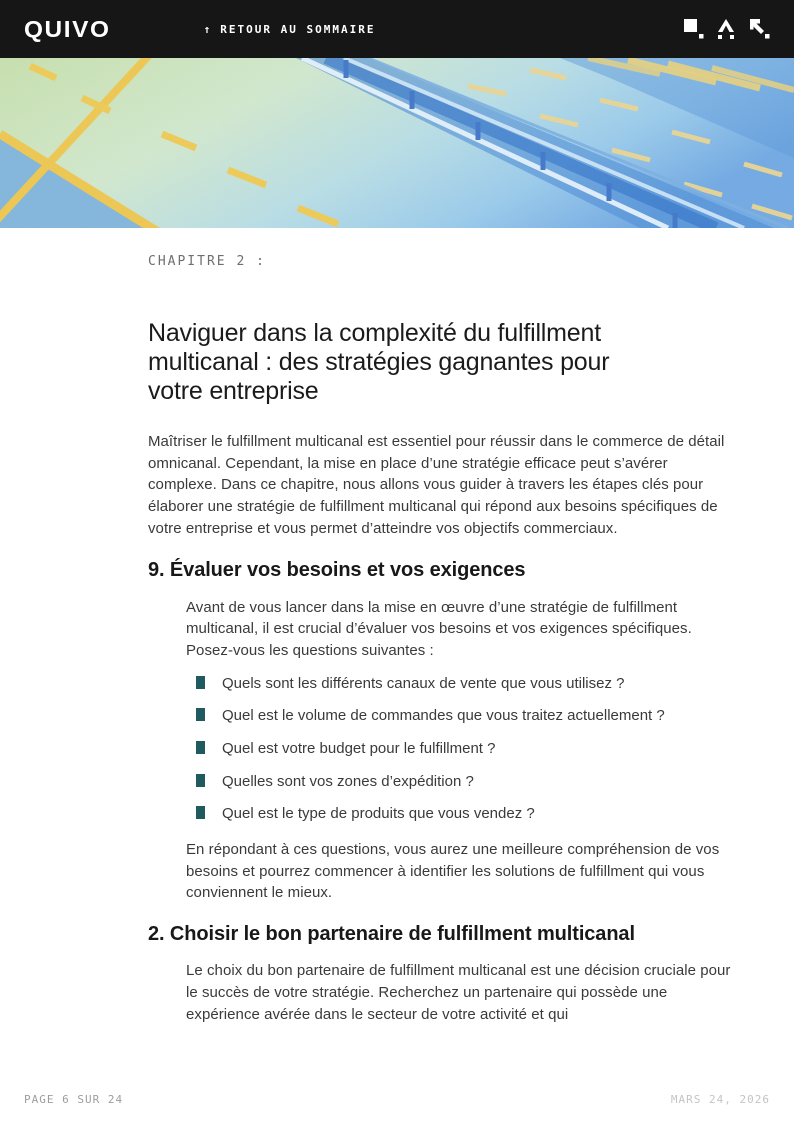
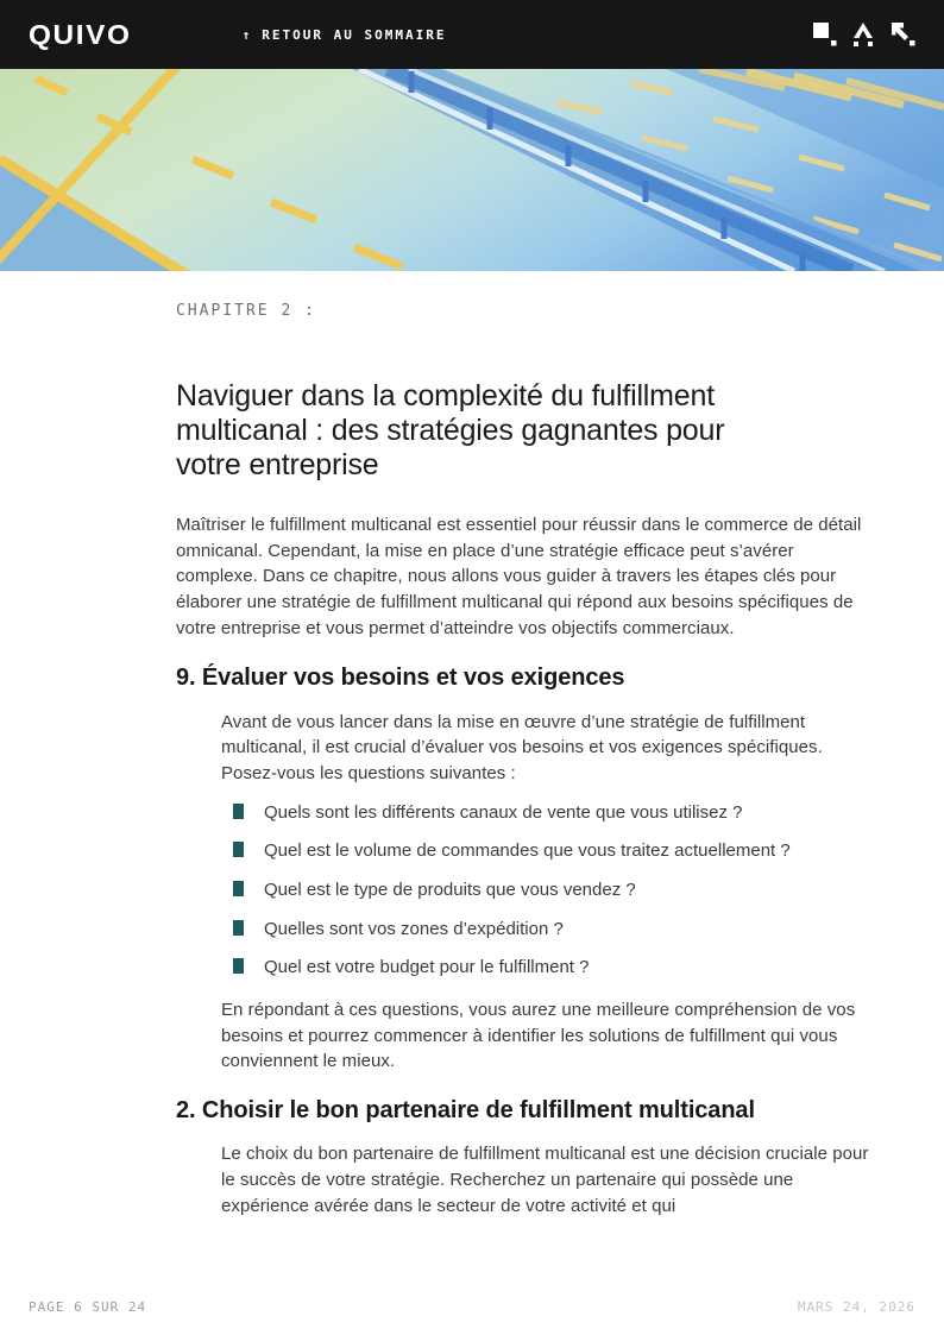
  QUIVO
  ↑
  RETOUR AU SOMMAIRE
  CHAPITRE 2 :
  Naviguer dans la complexité du fulfillment multicanal : des stratégies gagnantes pour votre entreprise
  Maîtriser le fulfillment multicanal est essentiel pour réussir dans le commerce de détail omnicanal. Cependant, la mise en place d’une stratégie efficace peut s’avérer complexe. Dans ce chapitre, nous allons vous guider à travers les étapes clés pour élaborer une stratégie de fulfillment multicanal qui répond aux besoins spécifiques de votre entreprise et vous permet d’atteindre vos objectifs commerciaux.
  9. Évaluer vos besoins et vos exigences
  Avant de vous lancer dans la mise en œuvre d’une stratégie de fulfillment multicanal, il est crucial d’évaluer vos besoins et vos exigences spécifiques. Posez-vous les questions suivantes :
  Quels sont les différents canaux de vente que vous utilisez ?
  Quel est le volume de commandes que vous traitez actuellement ?
- Quel est votre budget pour le fulfillment ?
+ Quel est le type de produits que vous vendez ?
  Quelles sont vos zones d’expédition ?
- Quel est le type de produits que vous vendez ?
+ Quel est votre budget pour le fulfillment ?
  En répondant à ces questions, vous aurez une meilleure compréhension de vos besoins et pourrez commencer à identifier les solutions de fulfillment qui vous conviennent le mieux.
  2. Choisir le bon partenaire de fulfillment multicanal
  Le choix du bon partenaire de fulfillment multicanal est une décision cruciale pour le succès de votre stratégie. Recherchez un partenaire qui possède une expérience avérée dans le secteur de votre activité et qui
  PAGE 6 SUR 24
  MARS 24, 2026
